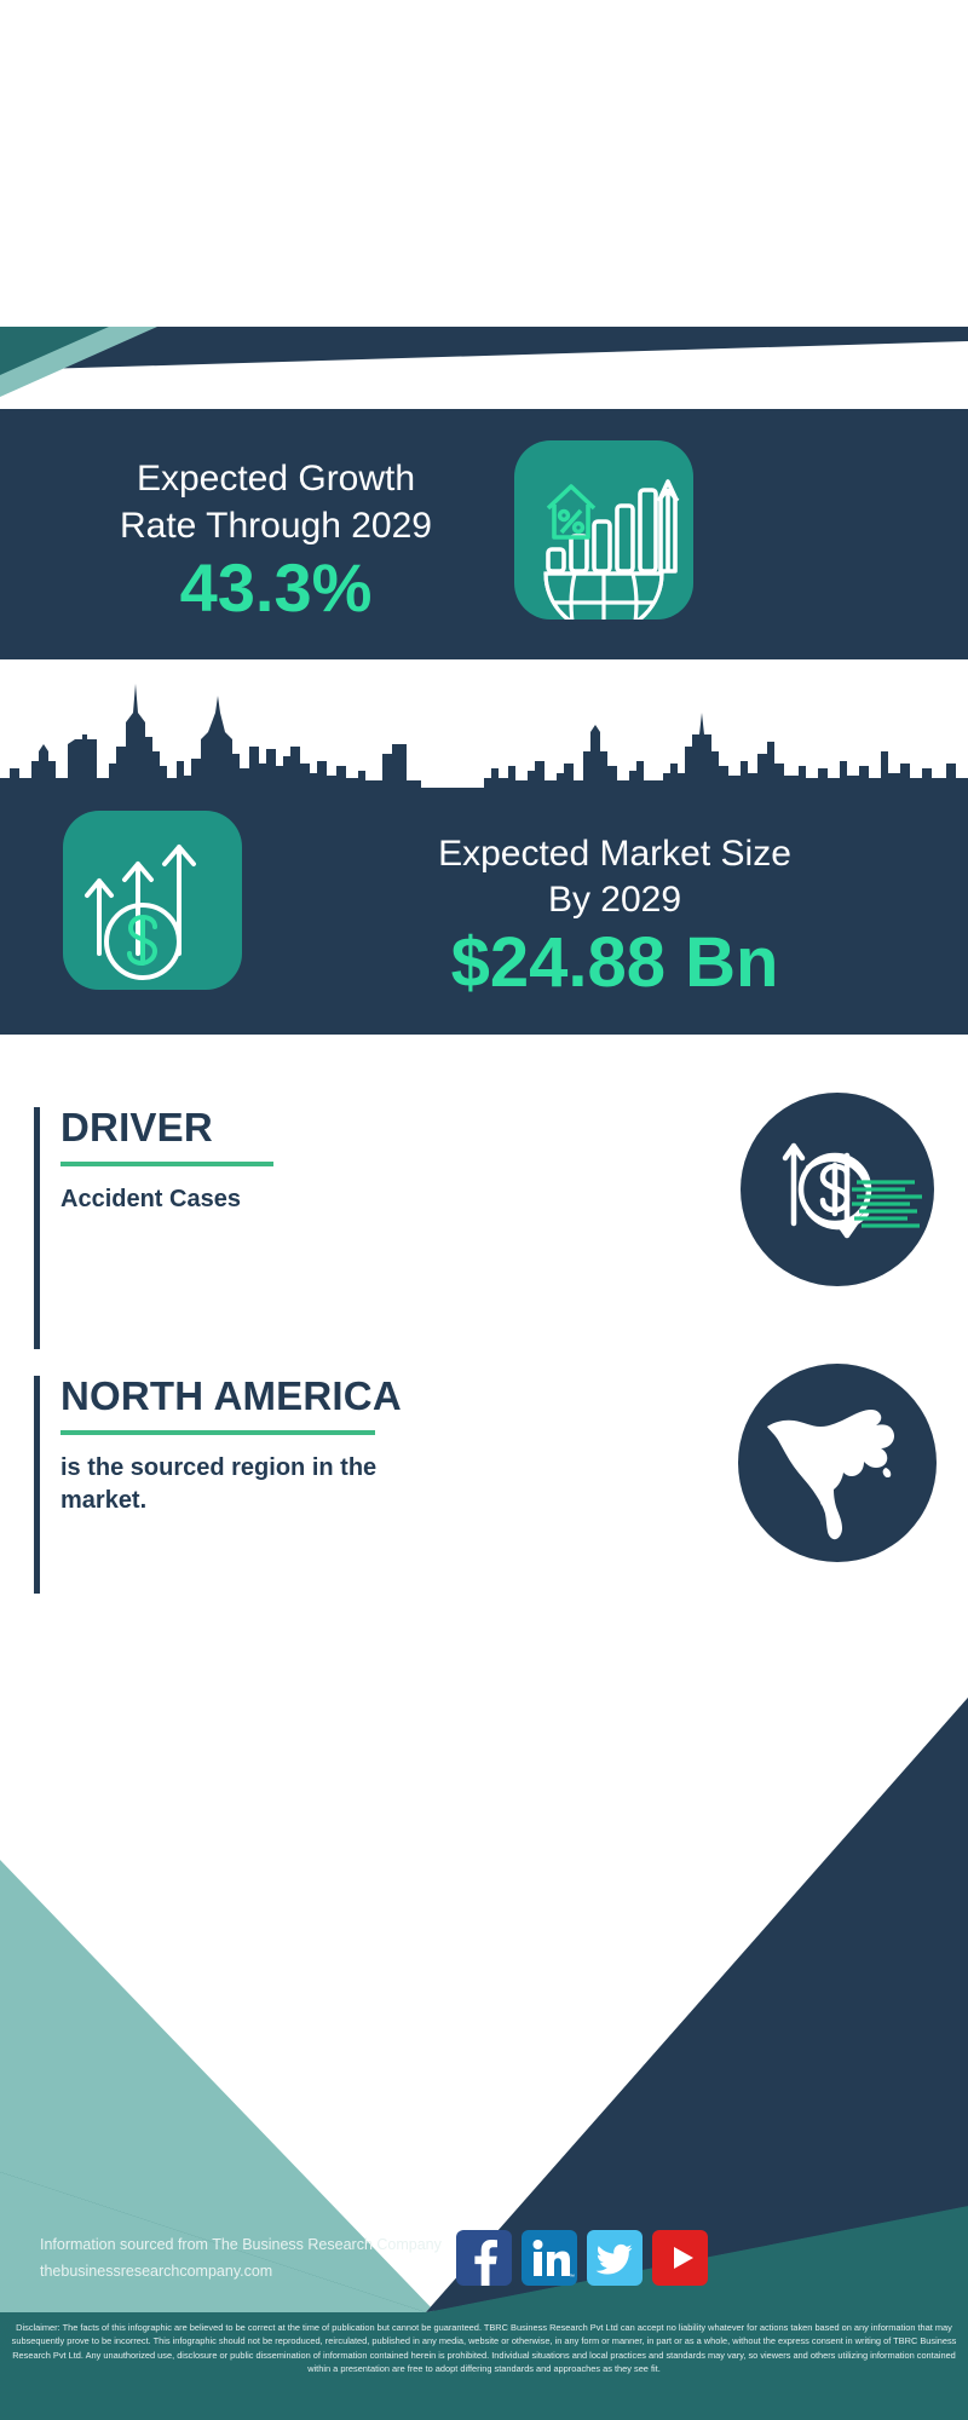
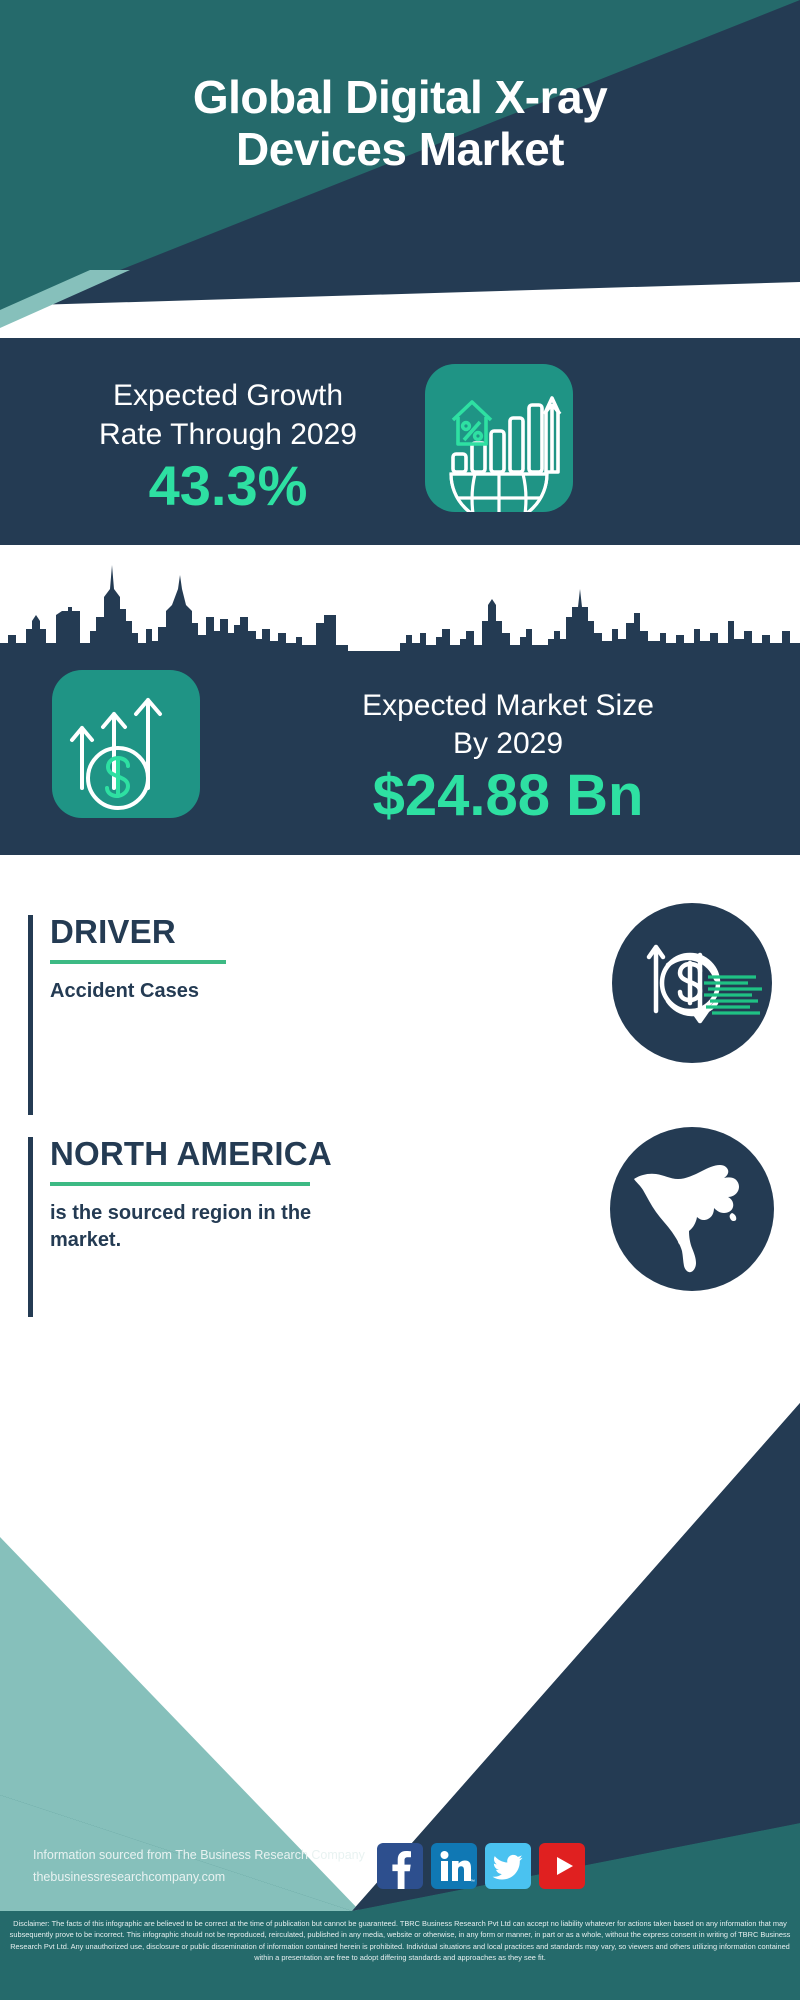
+ Global Digital X-ray
+ Devices Market
  Expected Growth
  Rate Through 2029
  43.3%
  Expected Market Size
  By 2029
  $24.88 Bn
  DRIVER
  Accident Cases
  NORTH AMERICA
  is the sourced region in the
  market.
  Information sourced from The Business Research Company
  thebusinessresearchcompany.com
  Disclaimer: The facts of this infographic are believed to be correct at the time of publication but cannot be guaranteed. TBRC Business Research Pvt Ltd can accept no liability whatever for actions taken based on any information that may subsequently prove to be incorrect. This infographic should not be reproduced, reirculated, published in any media, website or otherwise, in any form or manner, in part or as a whole, without the express consent in writing of TBRC Business Research Pvt Ltd. Any unauthorized use, disclosure or public dissemination of information contained herein is prohibited. Individual situations and local practices and standards may vary, so viewers and others utilizing information contained within a presentation are free to adopt differing standards and approaches as they see fit.
